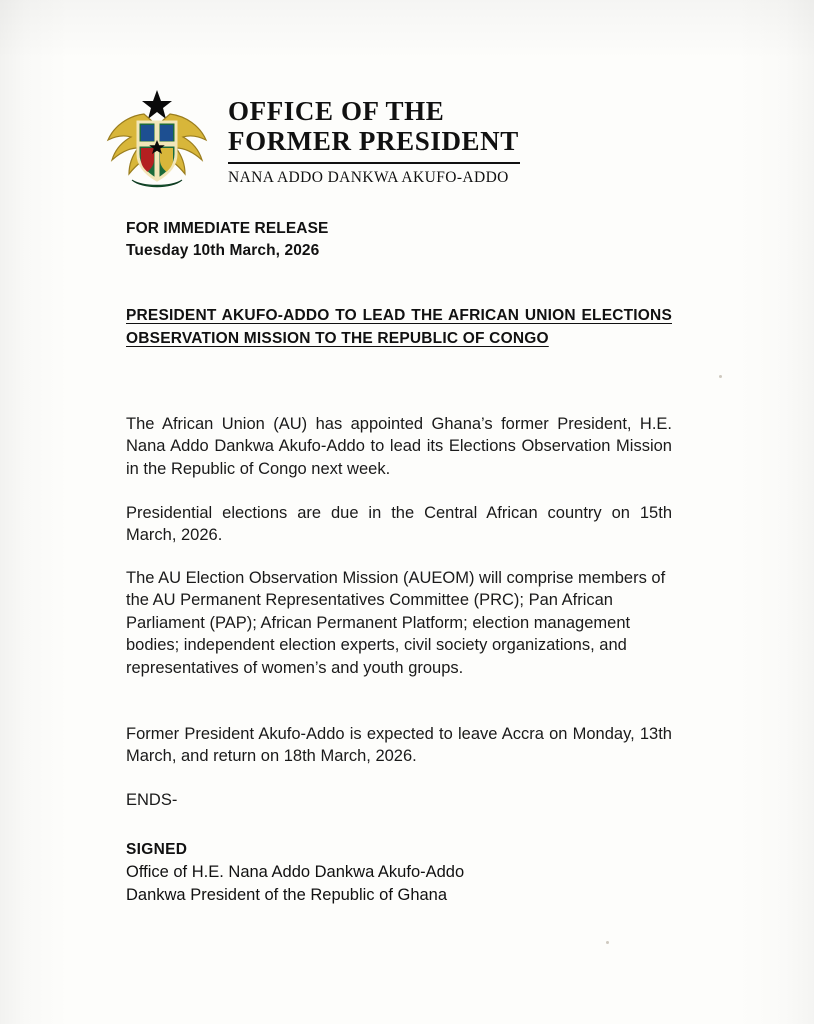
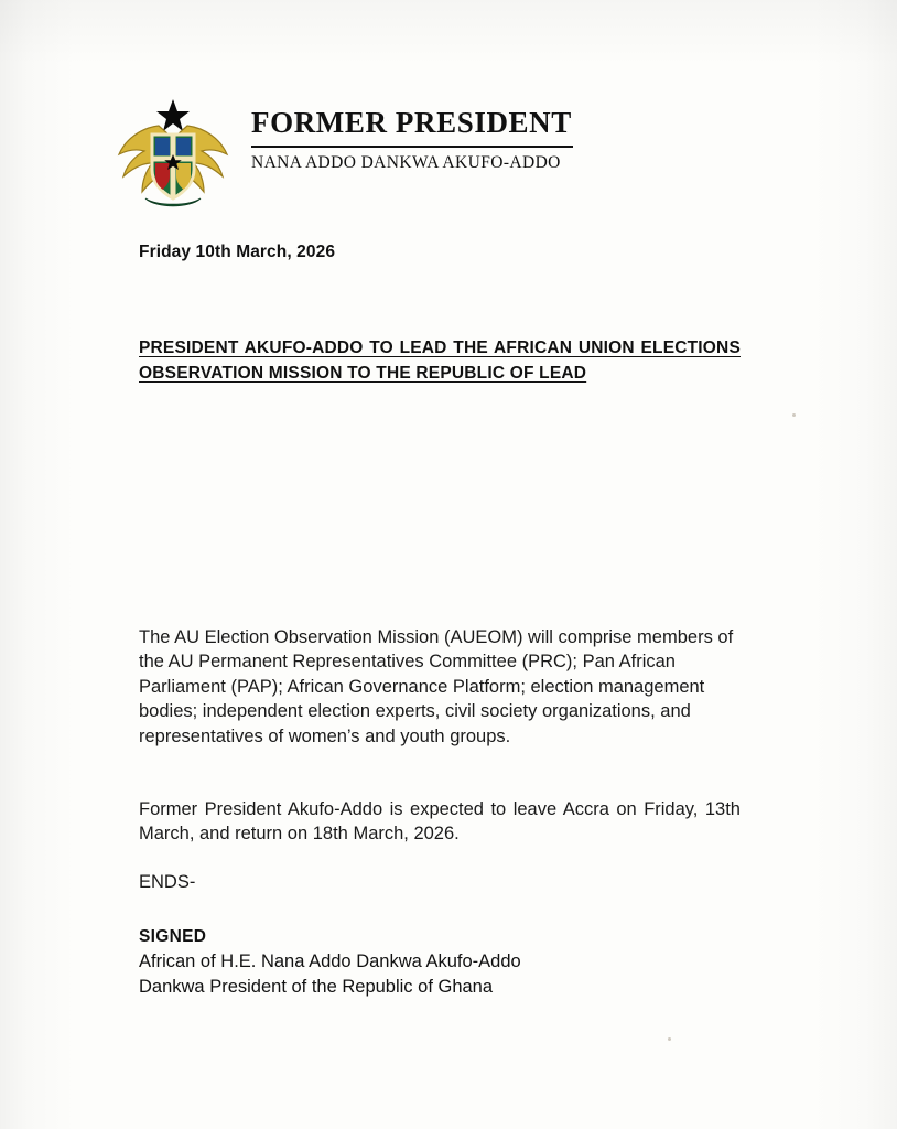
- OFFICE OF THE
  FORMER PRESIDENT
  NANA ADDO DANKWA AKUFO-ADDO
- FOR IMMEDIATE RELEASE
- Tuesday 10th March, 2026
+ Friday 10th March, 2026
- PRESIDENT AKUFO-ADDO TO LEAD THE AFRICAN UNION ELECTIONS OBSERVATION MISSION TO THE REPUBLIC OF CONGO
+ PRESIDENT AKUFO-ADDO TO LEAD THE AFRICAN UNION ELECTIONS OBSERVATION MISSION TO THE REPUBLIC OF LEAD
- The African Union (AU) has appointed Ghana’s former President, H.E. Nana Addo Dankwa Akufo-Addo to lead its Elections Observation Mission in the Republic of Congo next week.
- Presidential elections are due in the Central African country on 15th March, 2026.
- The AU Election Observation Mission (AUEOM) will comprise members of the AU Permanent Representatives Committee (PRC); Pan African Parliament (PAP); African Permanent Platform; election management bodies; independent election experts, civil society organizations, and representatives of women’s and youth groups.
+ The AU Election Observation Mission (AUEOM) will comprise members of the AU Permanent Representatives Committee (PRC); Pan African Parliament (PAP); African Governance Platform; election management bodies; independent election experts, civil society organizations, and representatives of women’s and youth groups.
- Former President Akufo-Addo is expected to leave Accra on Monday, 13th March, and return on 18th March, 2026.
+ Former President Akufo-Addo is expected to leave Accra on Friday, 13th March, and return on 18th March, 2026.
  ENDS-
  SIGNED
- Office of H.E. Nana Addo Dankwa Akufo-Addo
+ African of H.E. Nana Addo Dankwa Akufo-Addo
  Dankwa President of the Republic of Ghana
